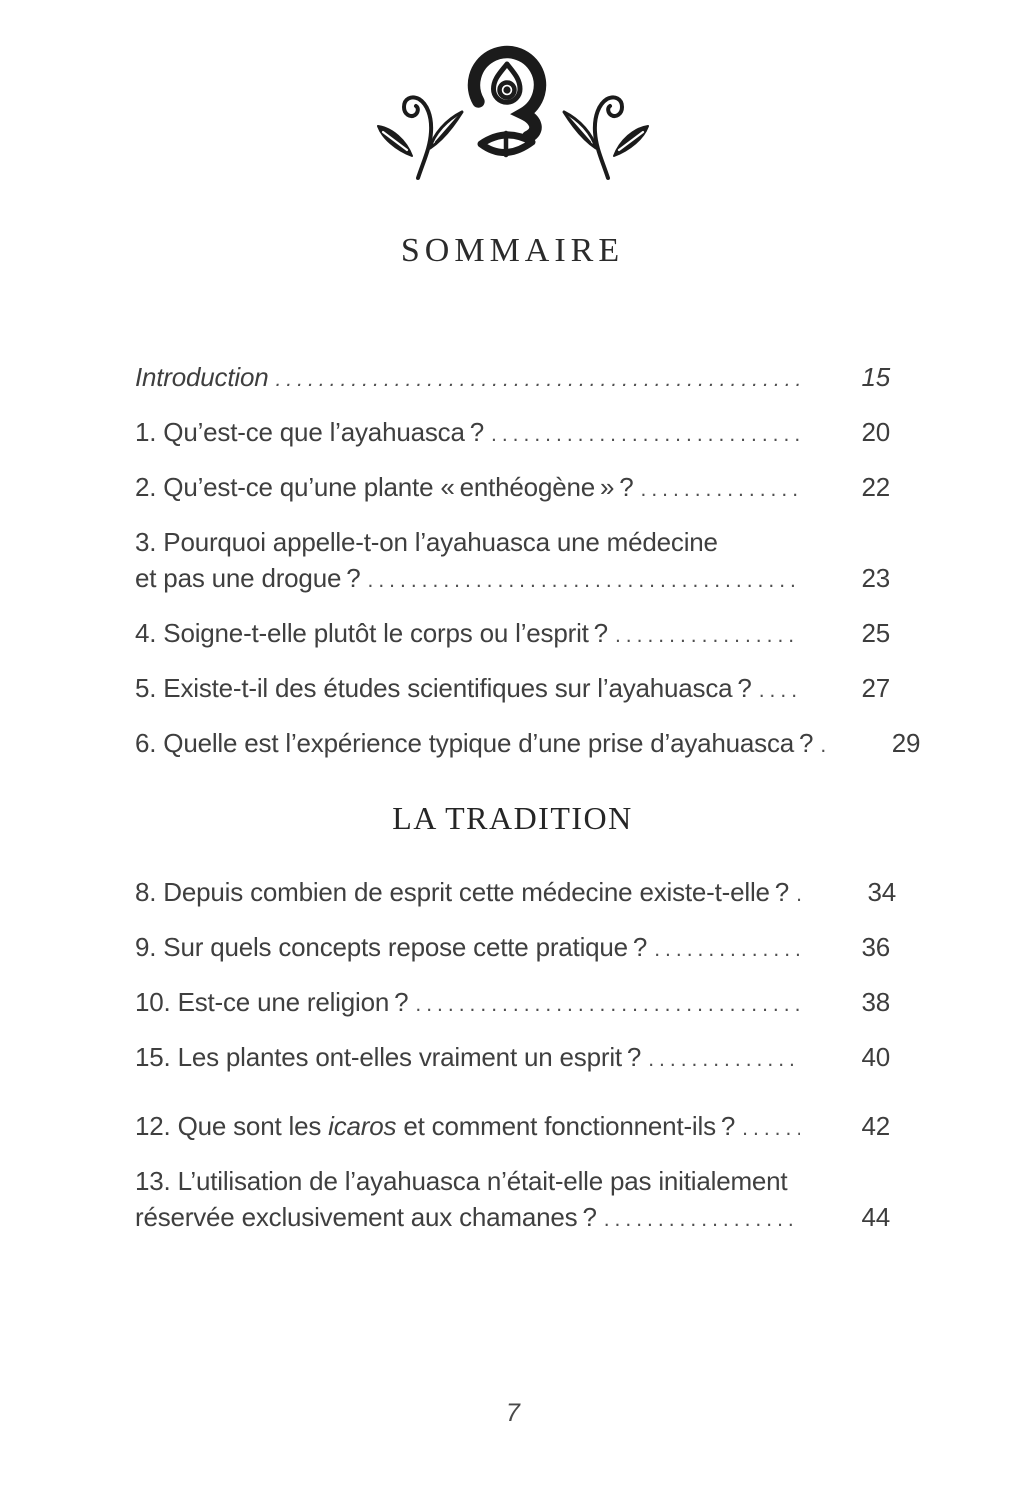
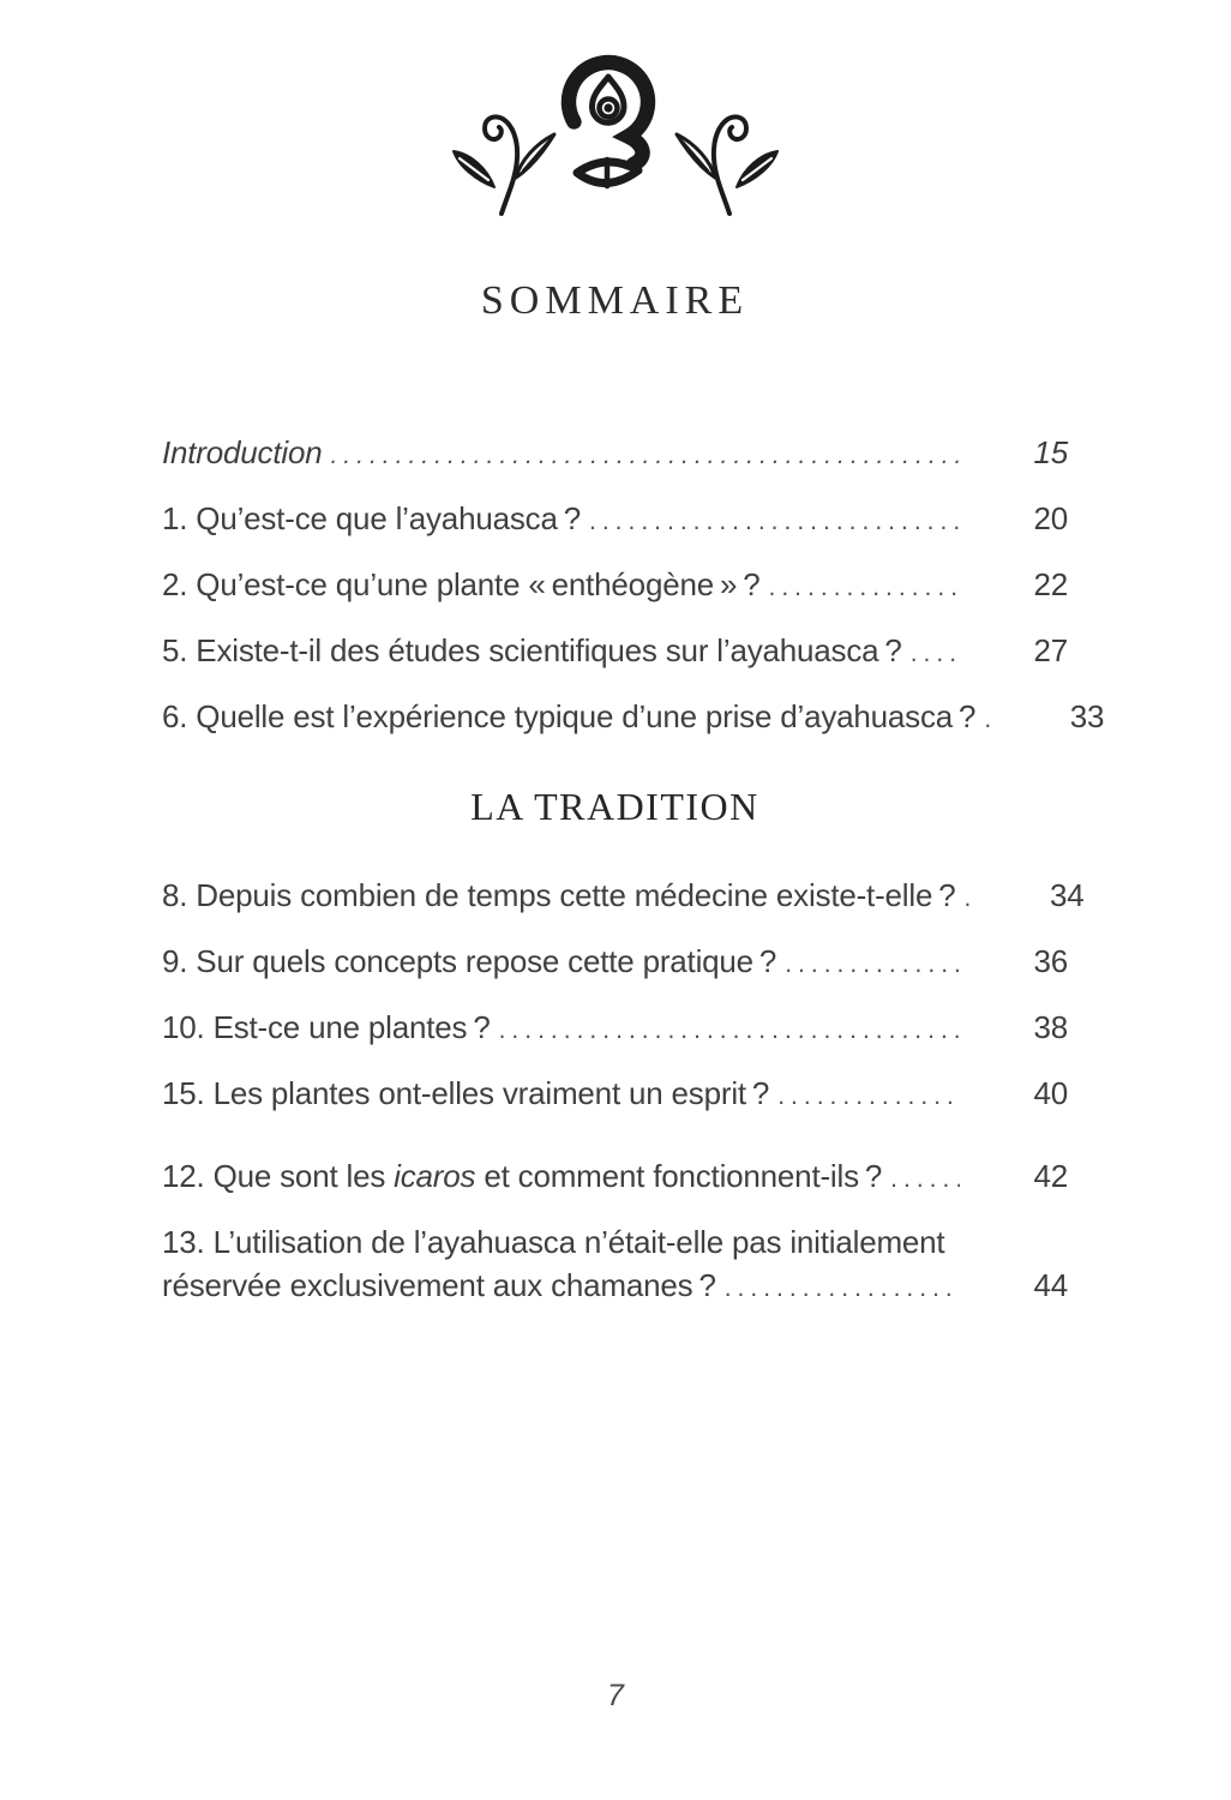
  SOMMAIRE
  Introduction
  15
  1. Qu’est-ce que l’ayahuasca ?
  20
  2. Qu’est-ce qu’une plante « enthéogène » ?
  22
- 3. Pourquoi appelle-t-on l’ayahuasca une médecine
- et pas une drogue ?
- 23
- 4. Soigne-t-elle plutôt le corps ou l’esprit ?
- 25
  5. Existe-t-il des études scientifiques sur l’ayahuasca ?
  27
  6. Quelle est l’expérience typique d’une prise d’ayahuasca ?
- 29
+ 33
  LA TRADITION
- 8. Depuis combien de esprit cette médecine existe-t-elle ?
+ 8. Depuis combien de temps cette médecine existe-t-elle ?
  34
  9. Sur quels concepts repose cette pratique ?
  36
- 10. Est-ce une religion ?
+ 10. Est-ce une plantes ?
  38
  15. Les plantes ont-elles vraiment un esprit ?
  40
  12. Que sont les icaros et comment fonctionnent-ils ?
  42
  13. L’utilisation de l’ayahuasca n’était-elle pas initialement
  réservée exclusivement aux chamanes ?
  44
  7
